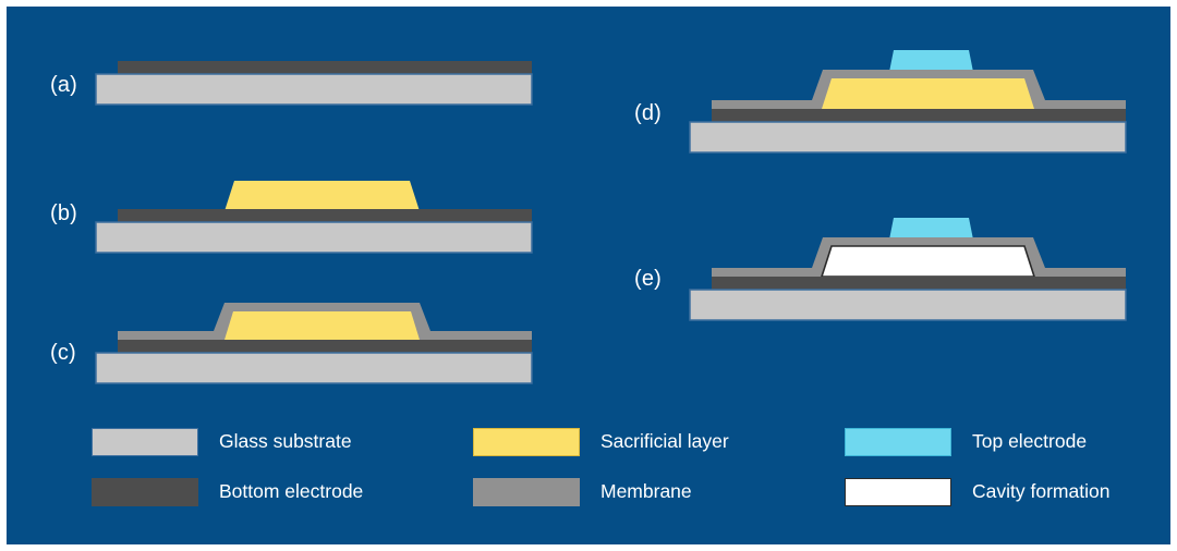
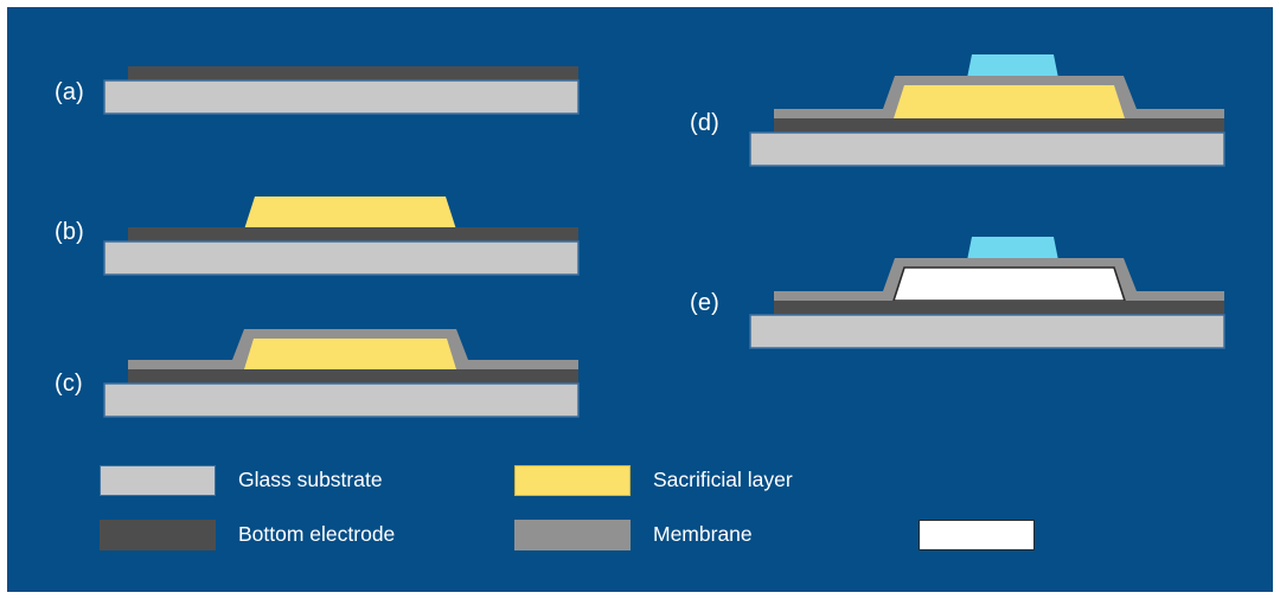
  (a)
  (b)
  (c)
  (d)
  (e)
  Glass substrate
  Bottom electrode
  Sacrificial layer
  Membrane
- Top electrode
- Cavity formation
